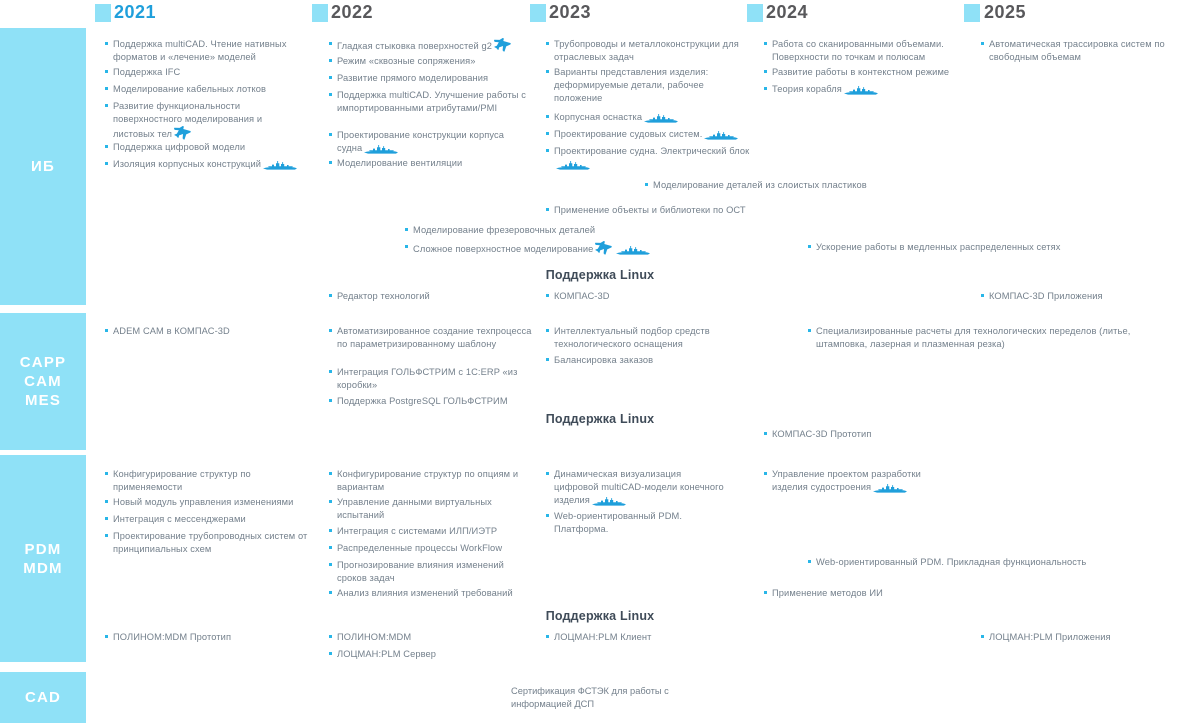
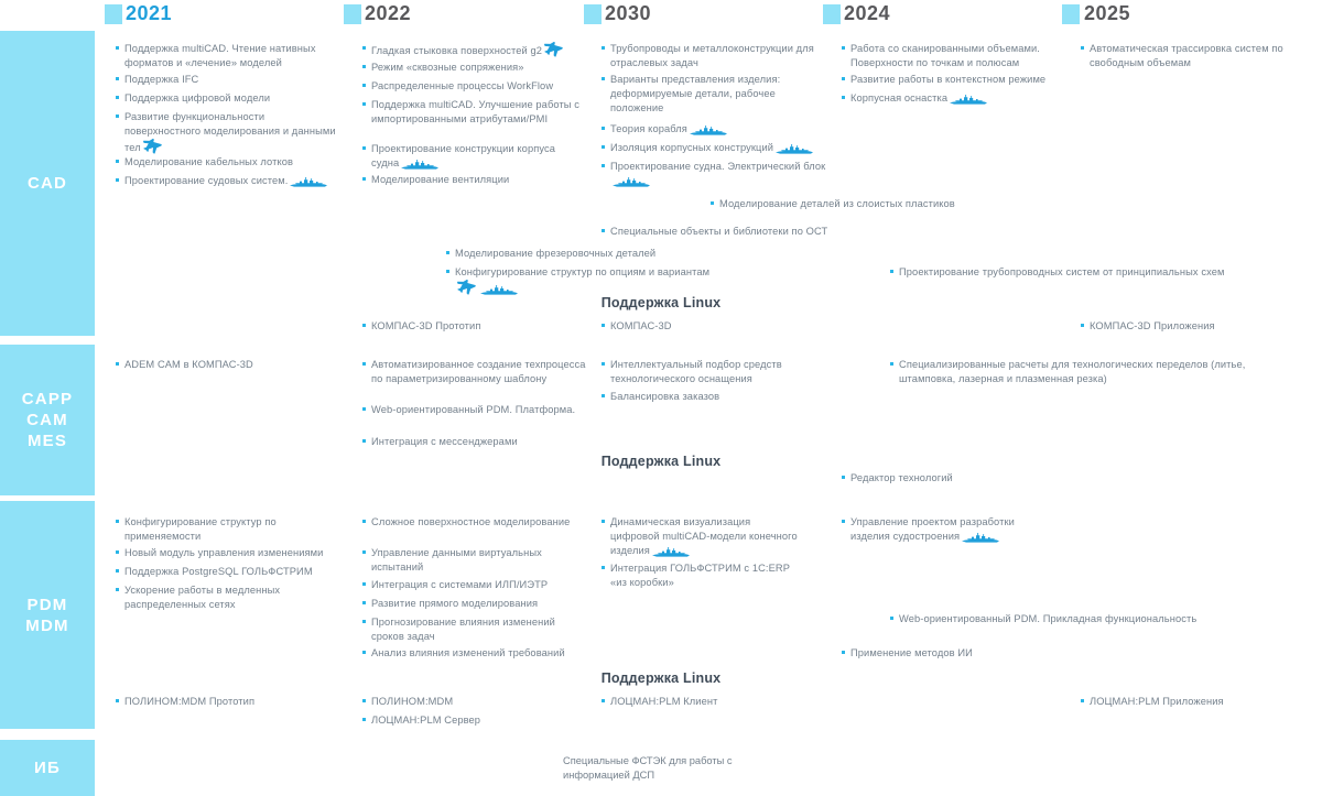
  2021
  2022
- 2023
+ 2030
  2024
  2025
- ИБ
+ CAD
  CAPP
  CAM
  MES
  PDM
  MDM
- CAD
+ ИБ
  Поддержка multiCAD. Чтение нативных форматов и «лечение» моделей
  Поддержка IFC
- Моделирование кабельных лотков
+ Поддержка цифровой модели
- Развитие функциональности поверхностного моделирования и листовых тел
+ Развитие функциональности поверхностного моделирования и данными тел
- Поддержка цифровой модели
+ Моделирование кабельных лотков
- Изоляция корпусных конструкций
+ Проектирование судовых систем.
  Гладкая стыковка поверхностей g2
  Режим «сквозные сопряжения»
- Развитие прямого моделирования
+ Распределенные процессы WorkFlow
  Поддержка multiCAD. Улучшение работы с импортированными атрибутами/PMI
  Проектирование конструкции корпуса судна
  Моделирование вентиляции
  Трубопроводы и металлоконструкции для отраслевых задач
  Варианты представления изделия: деформируемые детали, рабочее положение
- Корпусная оснастка
+ Теория корабля
- Проектирование судовых систем.
+ Изоляция корпусных конструкций
  Проектирование судна. Электрический блок
  Работа со сканированными объемами. Поверхности по точкам и полюсам
  Развитие работы в контекстном режиме
- Теория корабля
+ Корпусная оснастка
  Автоматическая трассировка систем по свободным объемам
  Моделирование деталей из слоистых пластиков
- Применение объекты и библиотеки по ОСТ
+ Специальные объекты и библиотеки по ОСТ
  Моделирование фрезеровочных деталей
- Сложное поверхностное моделирование
+ Конфигурирование структур по опциям и вариантам
- Ускорение работы в медленных распределенных сетях
+ Проектирование трубопроводных систем от принципиальных схем
- Редактор технологий
+ КОМПАС-3D Прототип
  КОМПАС-3D
  КОМПАС-3D Приложения
  ADEM CAM в КОМПАС-3D
  Автоматизированное создание техпроцесса по параметризированному шаблону
- Интеграция ГОЛЬФСТРИМ с 1C:ERP «из коробки»
+ Web-ориентированный PDM. Платформа.
- Поддержка PostgreSQL ГОЛЬФСТРИМ
+ Интеграция с мессенджерами
  Интеллектуальный подбор средств технологического оснащения
  Балансировка заказов
  Специализированные расчеты для технологических переделов (литье, штамповка, лазерная и плазменная резка)
- КОМПАС-3D Прототип
+ Редактор технологий
  Конфигурирование структур по применяемости
  Новый модуль управления изменениями
- Интеграция с мессенджерами
+ Поддержка PostgreSQL ГОЛЬФСТРИМ
- Проектирование трубопроводных систем от принципиальных схем
+ Ускорение работы в медленных распределенных сетях
- Конфигурирование структур по опциям и вариантам
+ Сложное поверхностное моделирование
  Управление данными виртуальных испытаний
  Интеграция с системами ИЛП/ИЭТР
- Распределенные процессы WorkFlow
+ Развитие прямого моделирования
  Прогнозирование влияния изменений сроков задач
  Анализ влияния изменений требований
  Динамическая визуализация цифровой multiCAD-модели конечного изделия
- Web-ориентированный PDM. Платформа.
+ Интеграция ГОЛЬФСТРИМ с 1C:ERP «из коробки»
  Управление проектом разработки изделия судостроения
  Web-ориентированный PDM. Прикладная функциональность
  Применение методов ИИ
  ПОЛИНОМ:MDM Прототип
  ПОЛИНОМ:MDM
  ЛОЦМАН:PLM Сервер
  ЛОЦМАН:PLM Клиент
  ЛОЦМАН:PLM Приложения
  Поддержка Linux
  Поддержка Linux
  Поддержка Linux
- Сертификация ФСТЭК для работы с информацией ДСП
+ Специальные ФСТЭК для работы с информацией ДСП
